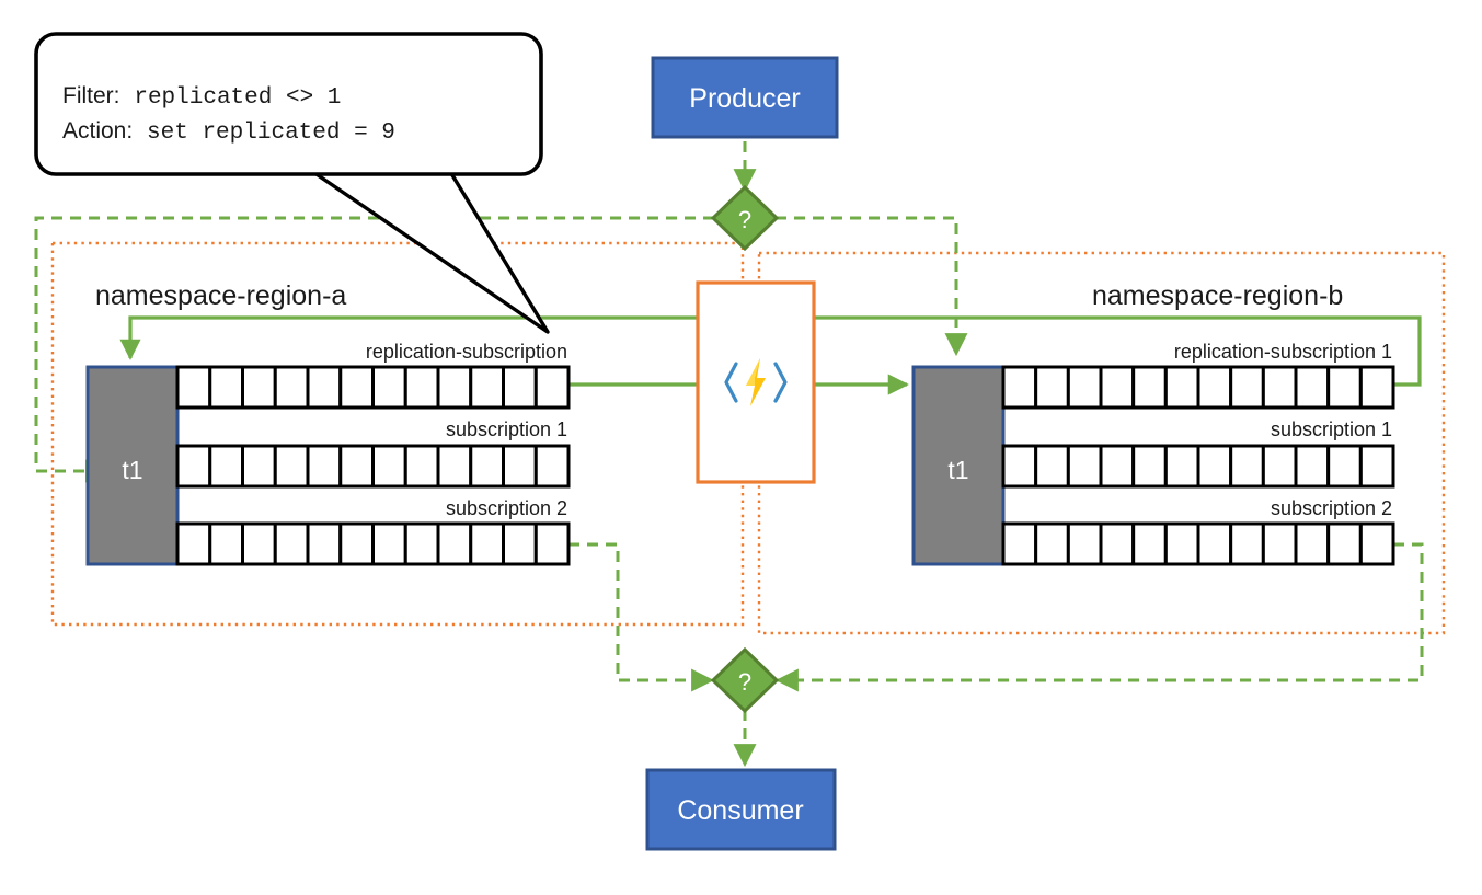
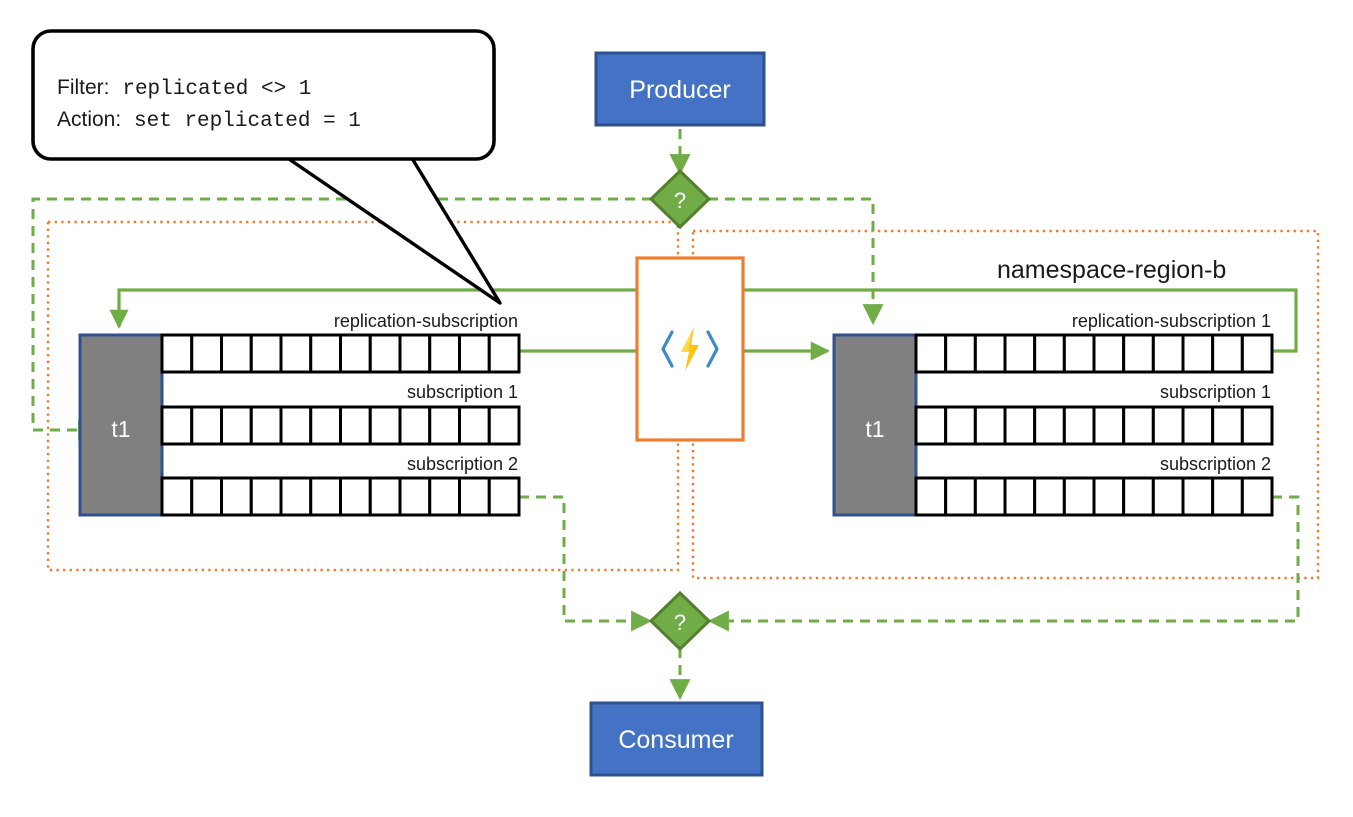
  Producer
  ?
- namespace-region-a
  t1
  replication-subscription
  subscription 1
  subscription 2
  namespace-region-b
  t1
  replication-subscription 1
  subscription 1
  subscription 2
  ?
  Consumer
  Filter: replicated <> 1
- Action: set replicated = 9
+ Action: set replicated = 1
